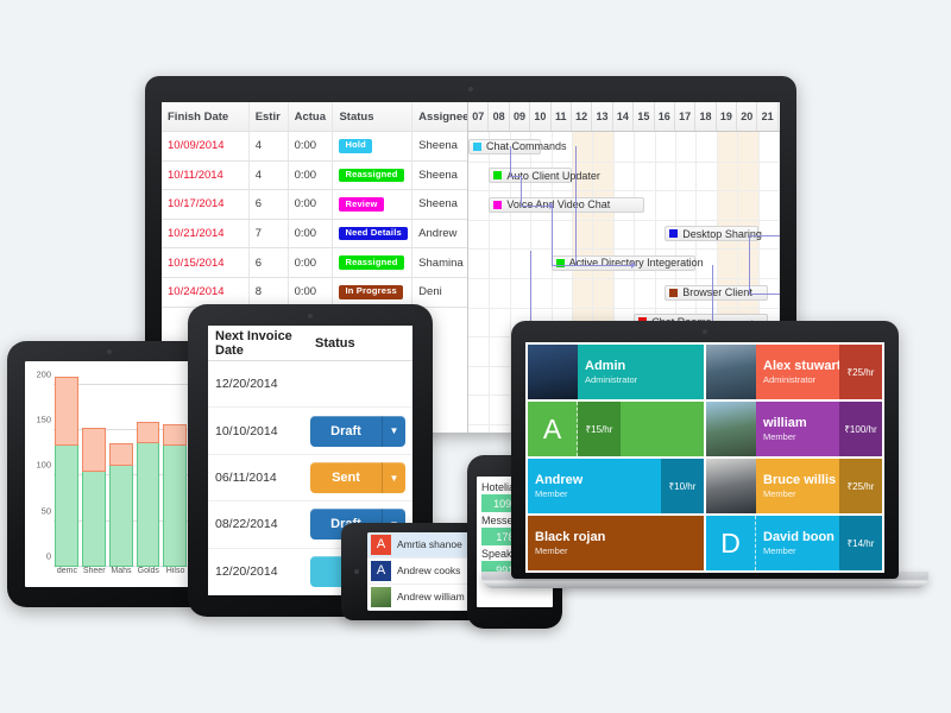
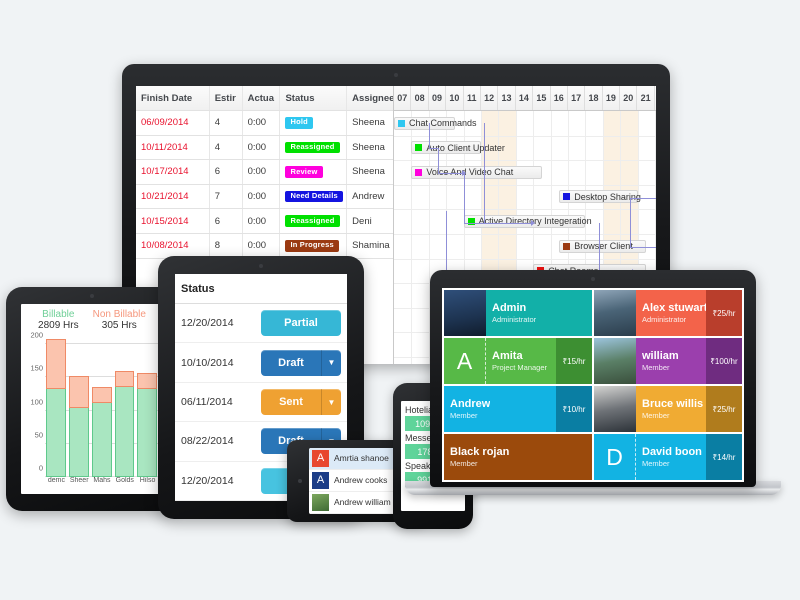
  Finish Date
  Estir
  Actua
  Status
  Assignee
- 10/09/2014
+ 06/09/2014
  4
  0:00
  Hold
  Sheena
  10/11/2014
  4
  0:00
  Reassigned
  Sheena
  10/17/2014
  6
  0:00
  Review
  Sheena
  10/21/2014
  7
  0:00
  Need Details
  Andrew
  10/15/2014
  6
  0:00
  Reassigned
- Shamina
+ Deni
- 10/24/2014
+ 10/08/2014
  8
  0:00
  In Progress
- Deni
+ Shamina
  07
  08
  09
  10
  11
  12
  13
  14
  15
  16
  17
  18
  19
  20
  21
  Chat Commands
  Auto Client Updater
  Voice And Video Chat
  Desktop Sharing
  Active Directory Integeration
  Browser Client
+ Billable
+ 2809 Hrs
+ Non Billable
+ 305 Hrs
  0
  50
  100
  150
  200
- Next Invoice Date
  Status
  12/20/2014
+ Partial
  10/10/2014
  Draft
  ▼
  06/11/2014
  Sent
  ▼
  08/22/2014
  12/20/2014
  A
  Amrtia shanoe
  A
  Andrew cooks
  Andrew william
  Hoteli
  109
  Admin
  Administrator
  Alex stuwar
  Administrator
  ₹25/hr
  A
+ Amita
+ Project Manager
  ₹15/hr
  william
  Member
  ₹100/hr
  Andrew
  Member
  ₹10/hr
  Bruce willis
  Member
  ₹25/hr
  Black rojan
  Member
  D
  David boon
  Member
  ₹14/hr
